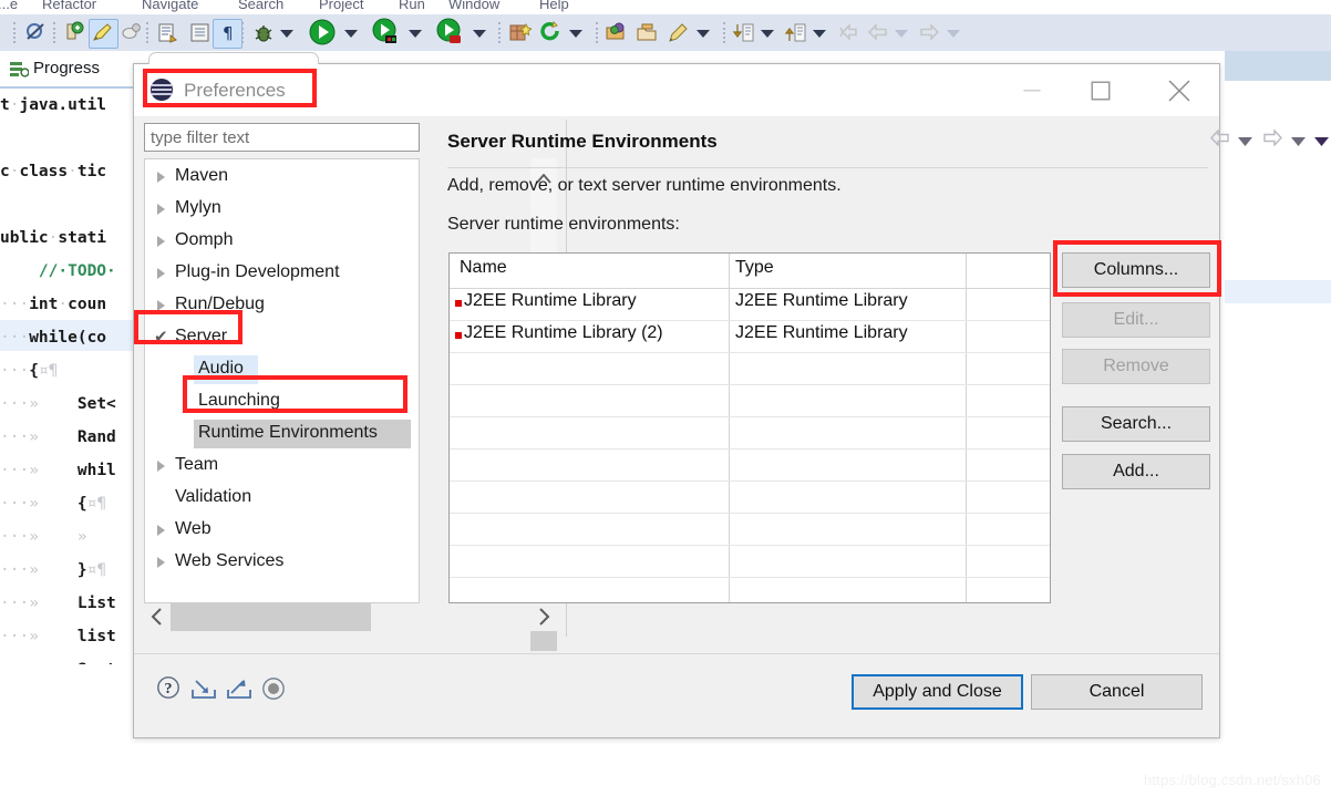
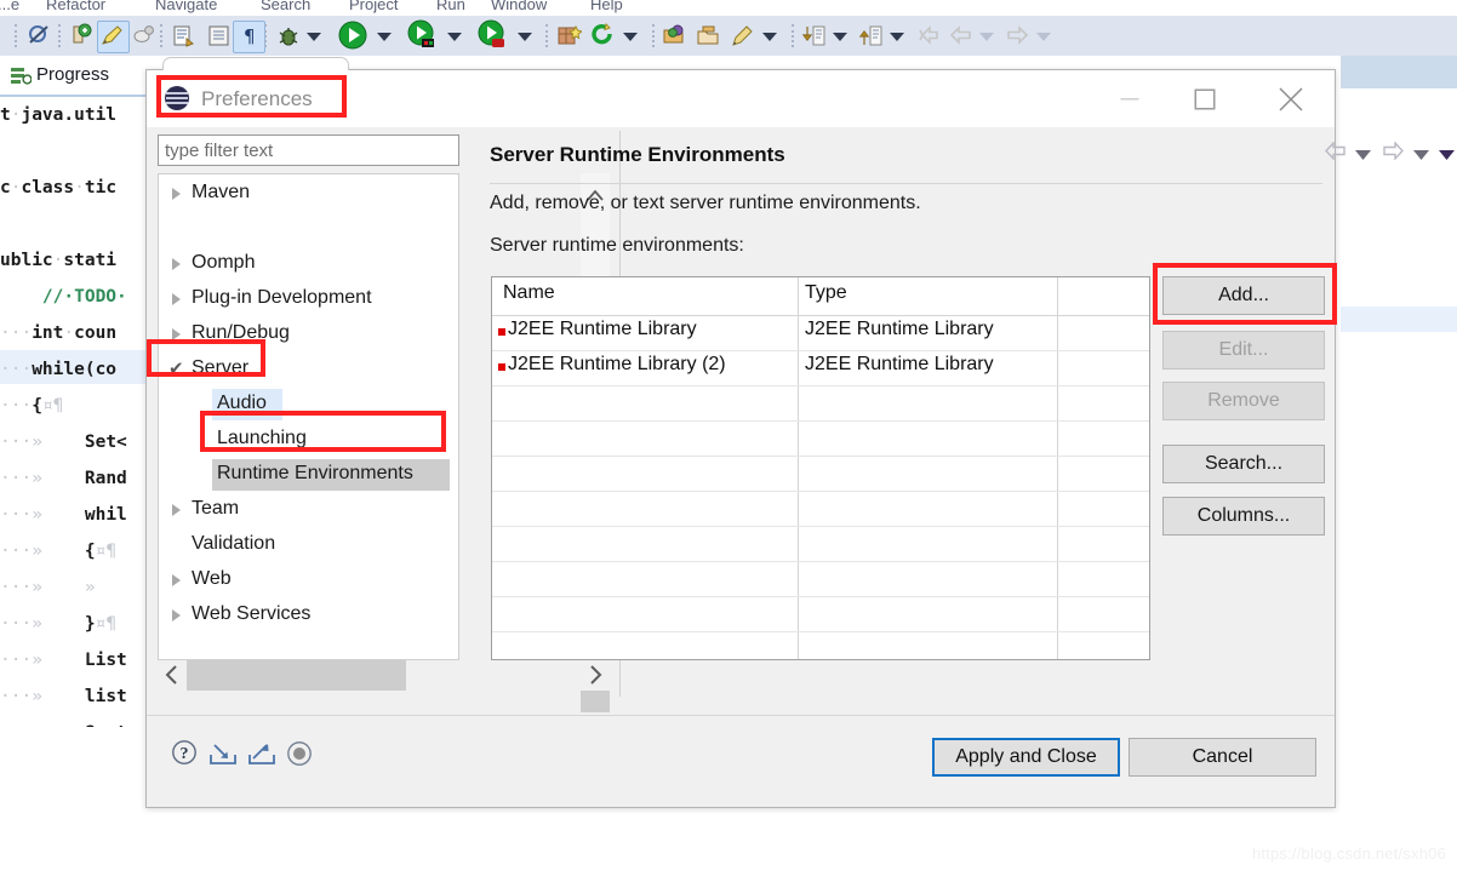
  ..e
  Refactor
  Navigate
  Search
  Project
  Run
  Window
  Help
  ¶
  Progress
  t·java.util
  c·class·tic
  ublic·stati
  //·TODO·
  ···int·coun
  ···while(co
  ···{¤¶
  ···» Set<
  ···» Rand
  ···» whil
  ···» {¤¶
  ···» »
  ···» }¤¶
  ···» List
  ···» list
  Preferences
  type filter text
  Maven
- Mylyn
  Oomph
  Plug-in Development
  Run/Debug
  ✔
  Server
  Audio
  Launching
  Runtime Environments
  Team
  Validation
  Web
  Web Services
  Server Runtime Environments
  Add, remove, or text server runtime environments.
  Server runtime environments:
  Name
  Type
  J2EE Runtime Library
  J2EE Runtime Library
  J2EE Runtime Library (2)
  J2EE Runtime Library
- Columns...
+ Add...
  Edit...
  Remove
  Search...
- Add...
+ Columns...
  ?
  Apply and Close
  Cancel
